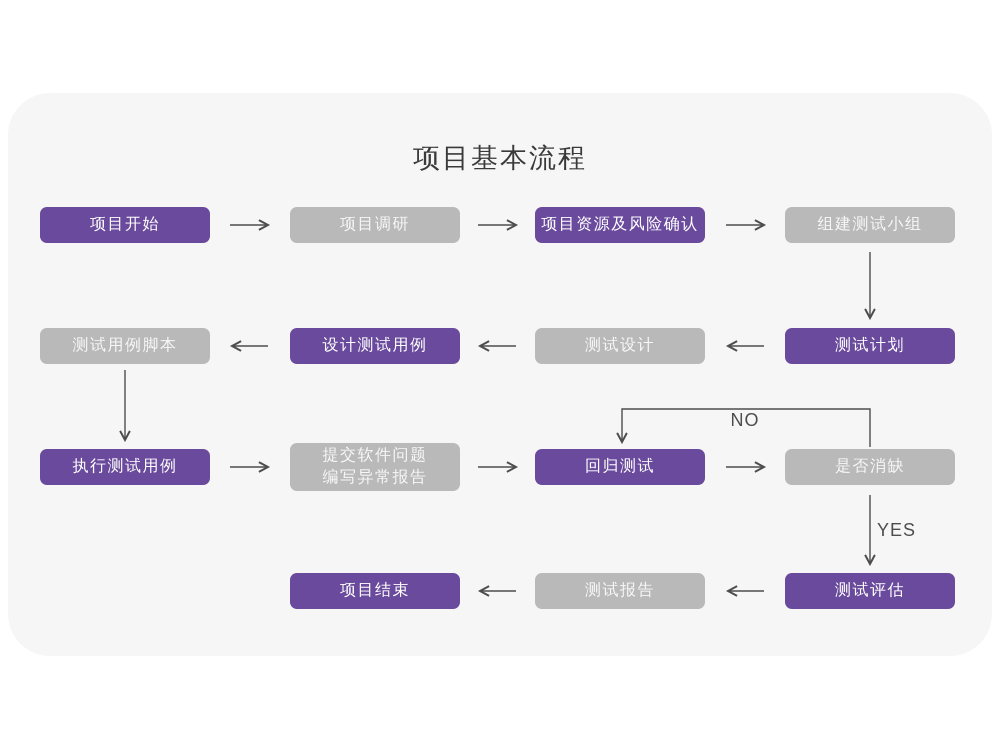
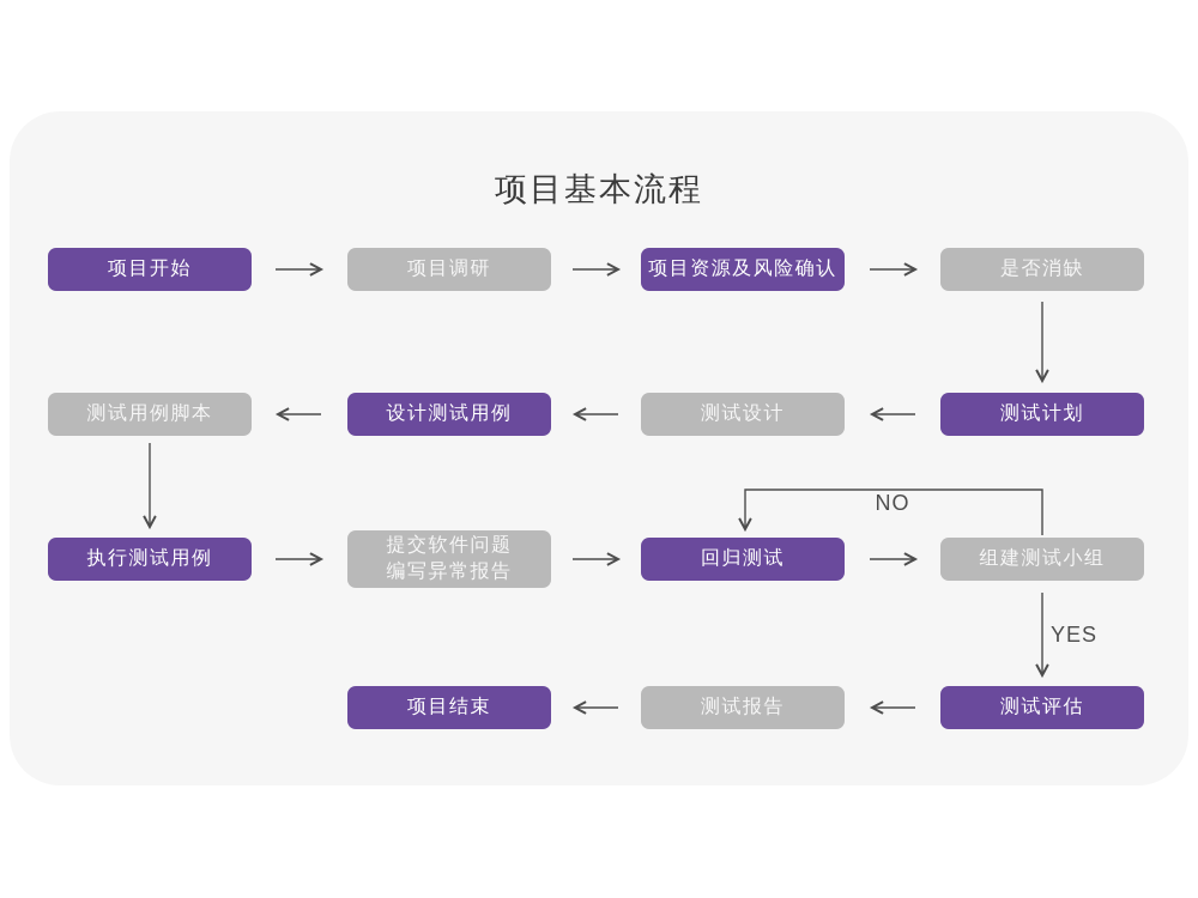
  项目基本流程
  NO
  YES
  项目开始
  项目调研
  项目资源及风险确认
- 组建测试小组
+ 是否消缺
  测试计划
  测试设计
  设计测试用例
  测试用例脚本
  执行测试用例
  提交软件问题
  编写异常报告
  回归测试
- 是否消缺
+ 组建测试小组
  测试评估
  测试报告
  项目结束
